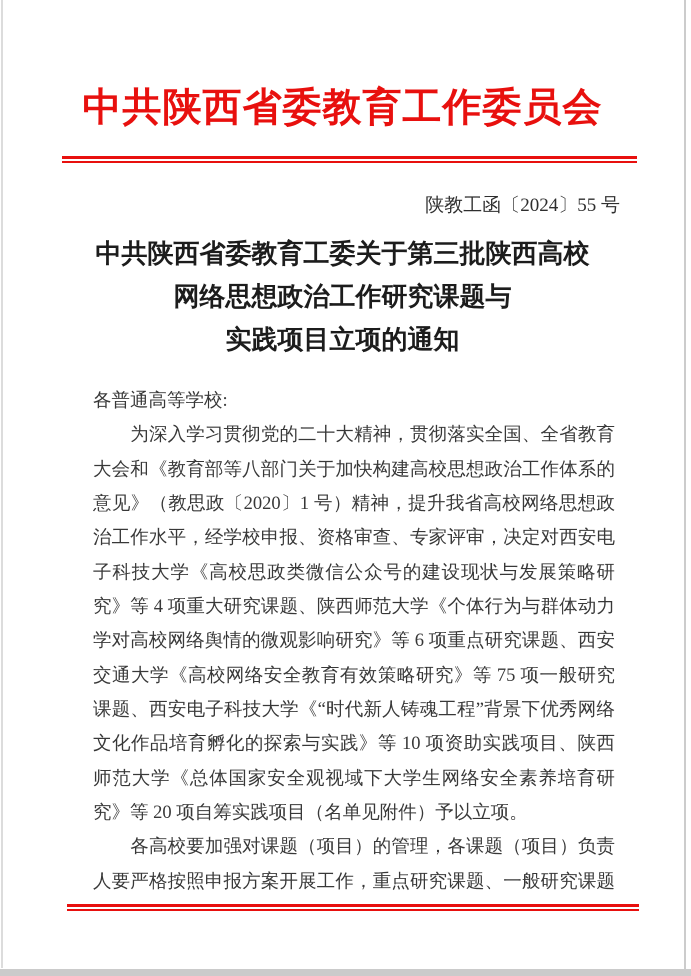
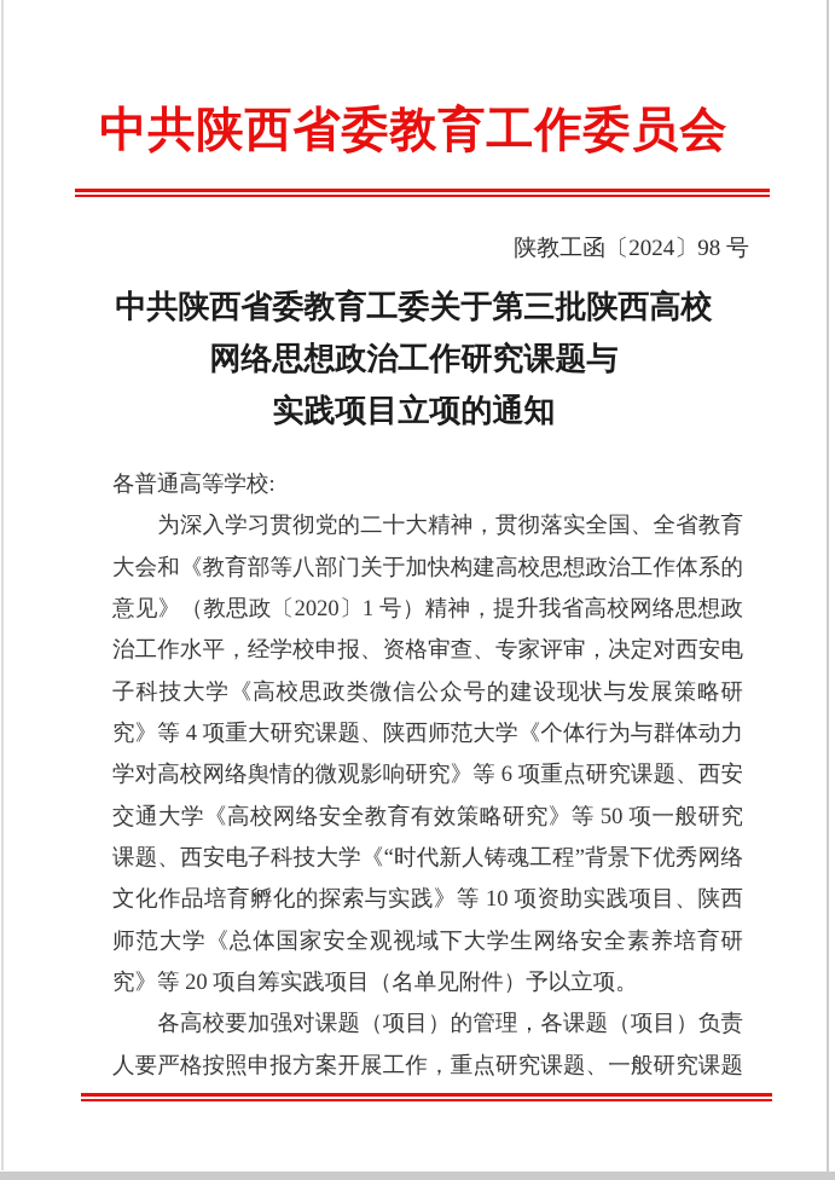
  中共陕西省委教育工作委员会
- 陕教工函〔2024〕55 号
+ 陕教工函〔2024〕98 号
  中共陕西省委教育工委关于第三批陕西高校
  网络思想政治工作研究课题与
  实践项目立项的通知
  各普通高等学校:
  为深入学习贯彻党的二十大精神，贯彻落实全国、全省教育
  大会和《教育部等八部门关于加快构建高校思想政治工作体系的
  意见》（教思政〔2020〕1 号）精神，提升我省高校网络思想政
  治工作水平，经学校申报、资格审查、专家评审，决定对西安电
  子科技大学《高校思政类微信公众号的建设现状与发展策略研
  究》等 4 项重大研究课题、陕西师范大学《个体行为与群体动力
  学对高校网络舆情的微观影响研究》等 6 项重点研究课题、西安
- 交通大学《高校网络安全教育有效策略研究》等 75 项一般研究
+ 交通大学《高校网络安全教育有效策略研究》等 50 项一般研究
  课题、西安电子科技大学《“时代新人铸魂工程”背景下优秀网络
  文化作品培育孵化的探索与实践》等 10 项资助实践项目、陕西
  师范大学《总体国家安全观视域下大学生网络安全素养培育研
  究》等 20 项自筹实践项目（名单见附件）予以立项。
  各高校要加强对课题（项目）的管理，各课题（项目）负责
  人要严格按照申报方案开展工作，重点研究课题、一般研究课题
